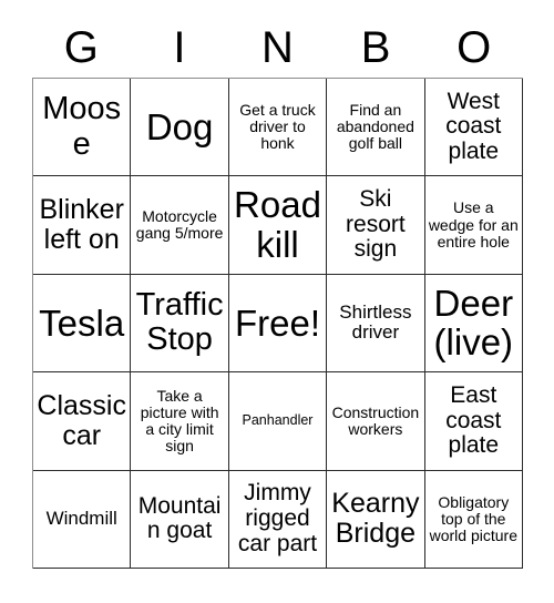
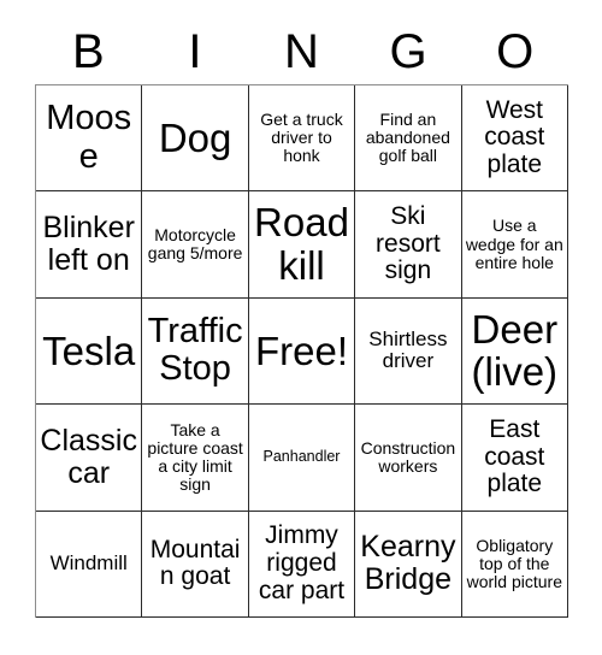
- G
+ B
  I
  N
- B
+ G
  O
  Moose
  Dog
  Get a truck driver to honk
  Find an abandoned golf ball
  West coast plate
  Blinker left on
  Motorcycle gang 5/more
  Road kill
  Ski resort sign
  Use a wedge for an entire hole
  Tesla
  Traffic Stop
  Free!
  Shirtless driver
  Deer (live)
  Classic car
- Take a picture with a city limit sign
+ Take a picture coast a city limit sign
  Panhandler
  Construction workers
  East coast plate
  Windmill
  Mountain goat
  Jimmy rigged car part
  Kearny Bridge
  Obligatory top of the world picture
